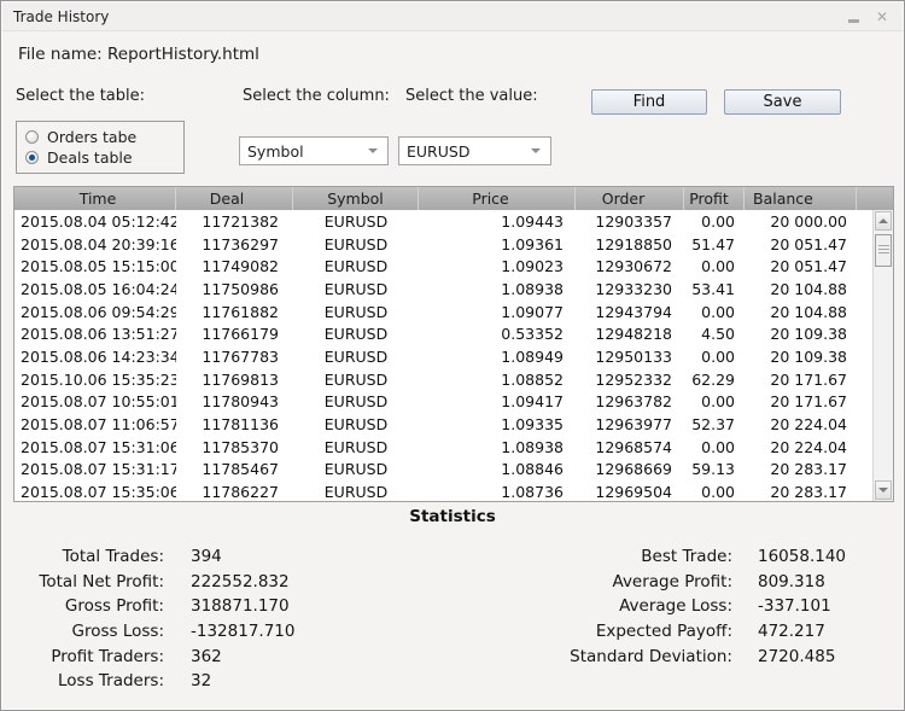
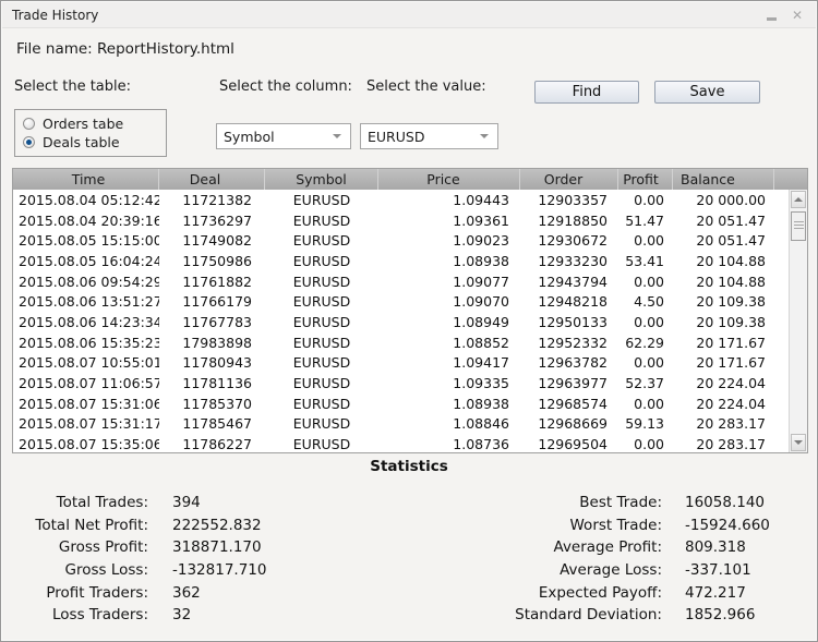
  Trade History
  ✕
  File name: ReportHistory.html
  Select the table:
  Select the column:
  Select the value:
  Find
  Save
  Orders tabe
  Deals table
  Symbol
  EURUSD
  Time
  Deal
  Symbol
  Price
  Order
  Profit
  Balance
  2015.08.04 05:12:42
  11721382
  EURUSD
  1.09443
  12903357
  0.00
  20 000.00
  2015.08.04 20:39:16
  11736297
  EURUSD
  1.09361
  12918850
  51.47
  20 051.47
  2015.08.05 15:15:00
  11749082
  EURUSD
  1.09023
  12930672
  0.00
  20 051.47
  2015.08.05 16:04:24
  11750986
  EURUSD
  1.08938
  12933230
  53.41
  20 104.88
  2015.08.06 09:54:29
  11761882
  EURUSD
  1.09077
  12943794
  0.00
  20 104.88
  2015.08.06 13:51:27
  11766179
  EURUSD
- 0.53352
+ 1.09070
  12948218
  4.50
  20 109.38
  2015.08.06 14:23:34
  11767783
  EURUSD
  1.08949
  12950133
  0.00
  20 109.38
- 2015.10.06 15:35:23
+ 2015.08.06 15:35:23
- 11769813
+ 17983898
  EURUSD
  1.08852
  12952332
  62.29
  20 171.67
  2015.08.07 10:55:01
  11780943
  EURUSD
  1.09417
  12963782
  0.00
  20 171.67
  2015.08.07 11:06:57
  11781136
  EURUSD
  1.09335
  12963977
  52.37
  20 224.04
  2015.08.07 15:31:06
  11785370
  EURUSD
  1.08938
  12968574
  0.00
  20 224.04
  2015.08.07 15:31:17
  11785467
  EURUSD
  1.08846
  12968669
  59.13
  20 283.17
  2015.08.07 15:35:06
  11786227
  EURUSD
  1.08736
  12969504
  0.00
  20 283.17
  Statistics
  Total Trades:
  394
  Total Net Profit:
  222552.832
  Gross Profit:
  318871.170
  Gross Loss:
  -132817.710
  Profit Traders:
  362
  Loss Traders:
  32
  Best Trade:
  16058.140
+ Worst Trade:
+ -15924.660
  Average Profit:
  809.318
  Average Loss:
  -337.101
  Expected Payoff:
  472.217
  Standard Deviation:
- 2720.485
+ 1852.966
